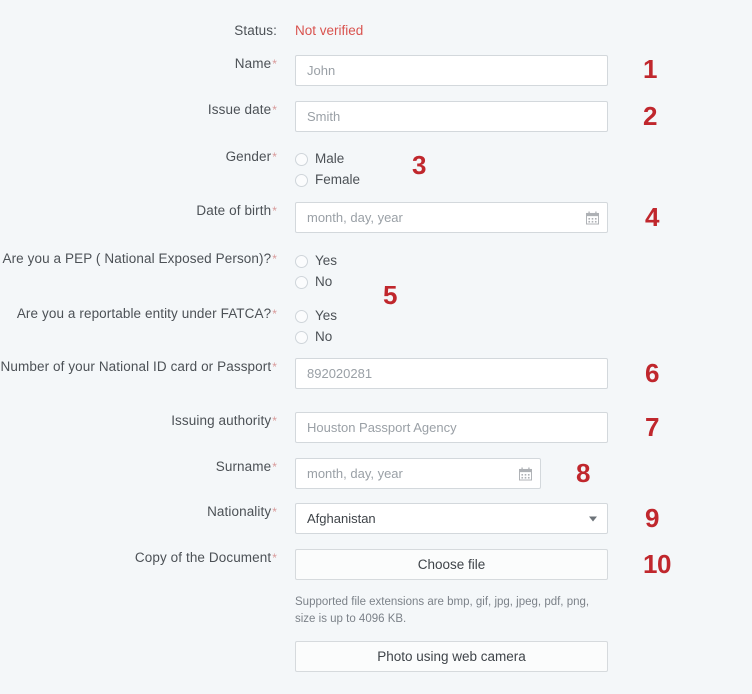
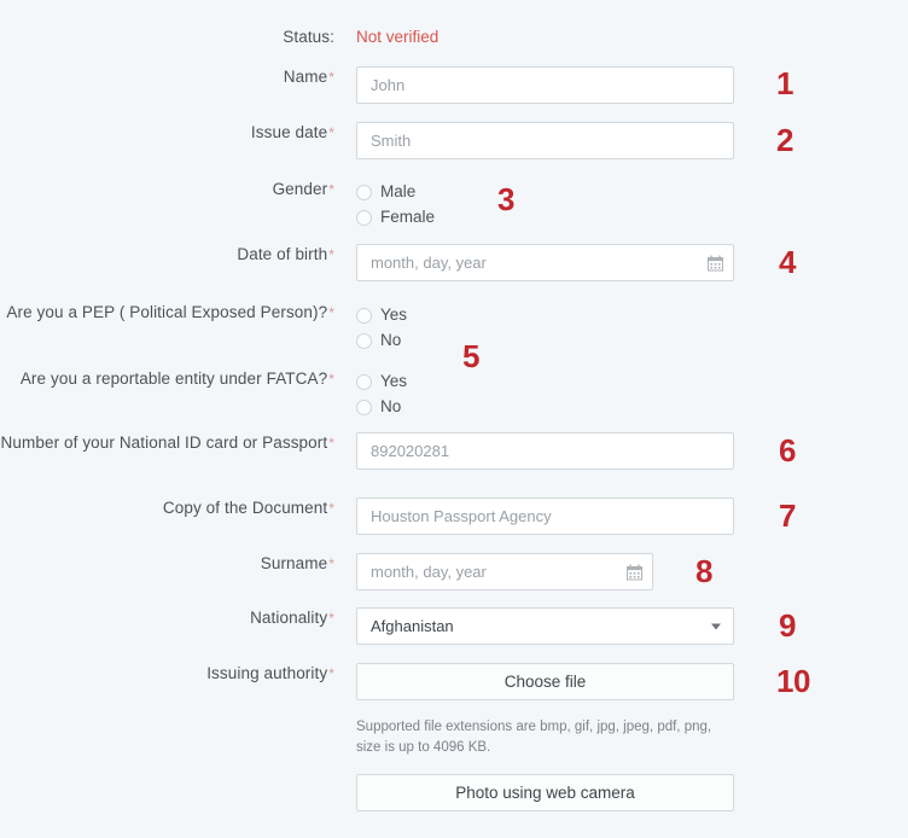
  Status:
  Not verified
  Name*
  John
  Issue date*
  Smith
  Gender*
  Male
  Female
  Date of birth*
  month, day, year
- Are you a PEP ( National Exposed Person)?*
+ Are you a PEP ( Political Exposed Person)?*
  Yes
  No
  Are you a reportable entity under FATCA?*
  Yes
  No
  Number of your National ID card or Passport*
  892020281
- Issuing authority*
+ Copy of the Document*
  Houston Passport Agency
  Surname*
  month, day, year
  Nationality*
  Afghanistan
- Copy of the Document*
+ Issuing authority*
  Choose file
  Supported file extensions are bmp, gif, jpg, jpeg, pdf, png, size is up to 4096 KB.
  Photo using web camera
  1
  2
  3
  4
  5
  6
  7
  8
  9
  10
